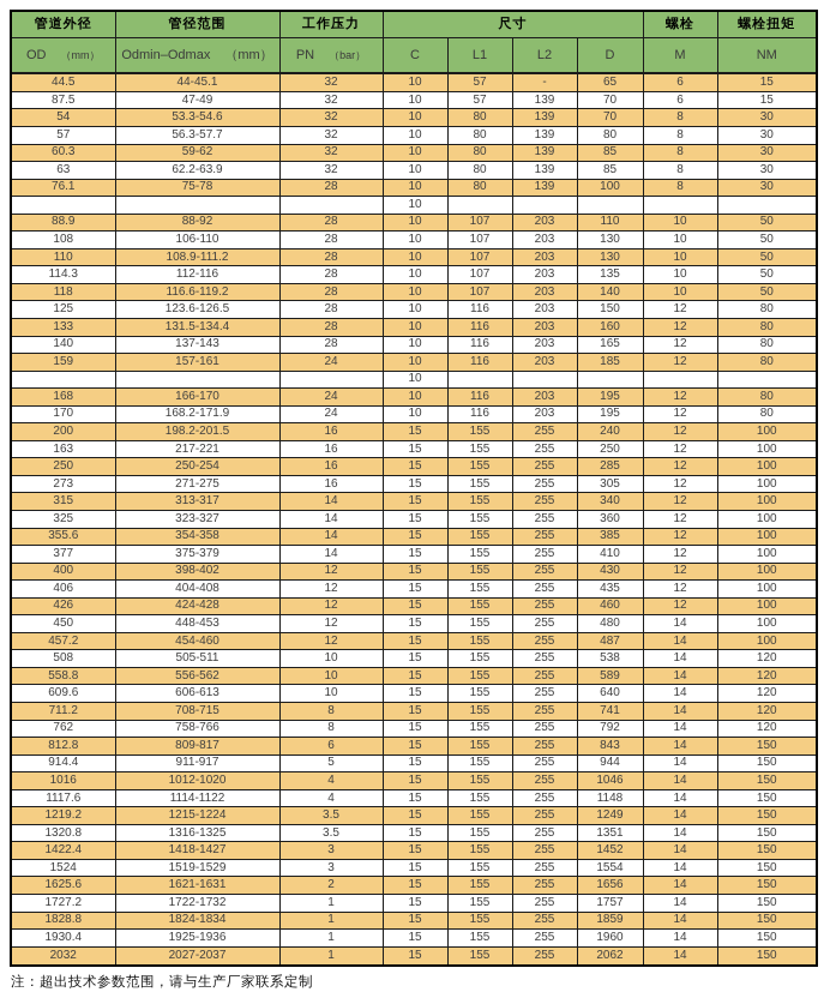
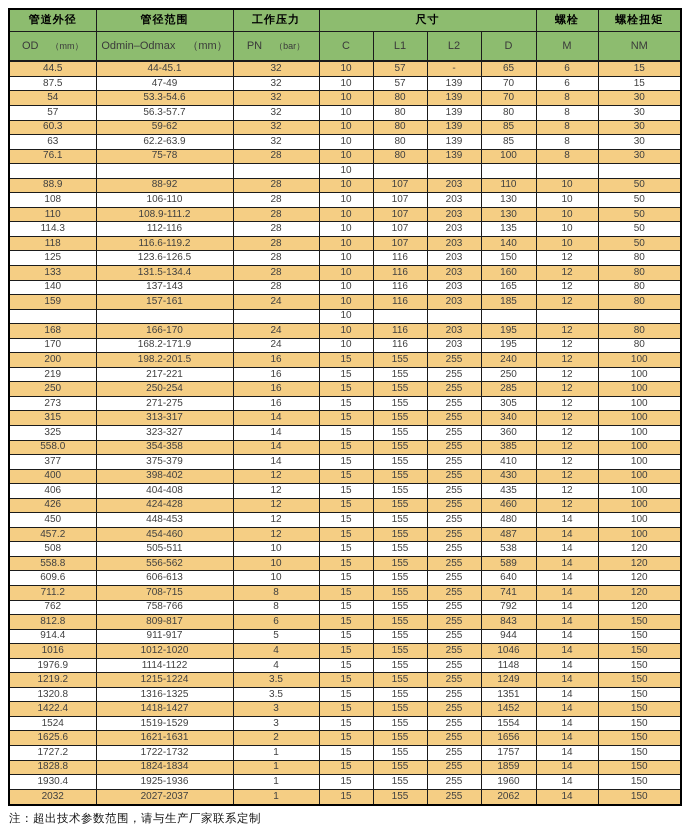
  管道外径	管径范围	工作压力	尺寸	螺栓	螺栓扭矩
  OD （mm）	Odmin–Odmax （mm）	PN （bar）	C	L1	L2	D	M	NM
  44.5	44-45.1	32	10	57	-	65	6	15
  87.5	47-49	32	10	57	139	70	6	15
  54	53.3-54.6	32	10	80	139	70	8	30
  57	56.3-57.7	32	10	80	139	80	8	30
  60.3	59-62	32	10	80	139	85	8	30
  63	62.2-63.9	32	10	80	139	85	8	30
  76.1	75-78	28	10	80	139	100	8	30
  			10
  88.9	88-92	28	10	107	203	110	10	50
  108	106-110	28	10	107	203	130	10	50
  110	108.9-111.2	28	10	107	203	130	10	50
  114.3	112-116	28	10	107	203	135	10	50
  118	116.6-119.2	28	10	107	203	140	10	50
  125	123.6-126.5	28	10	116	203	150	12	80
  133	131.5-134.4	28	10	116	203	160	12	80
  140	137-143	28	10	116	203	165	12	80
  159	157-161	24	10	116	203	185	12	80
  			10
  168	166-170	24	10	116	203	195	12	80
  170	168.2-171.9	24	10	116	203	195	12	80
  200	198.2-201.5	16	15	155	255	240	12	100
- 163	217-221	16	15	155	255	250	12	100
+ 219	217-221	16	15	155	255	250	12	100
  250	250-254	16	15	155	255	285	12	100
  273	271-275	16	15	155	255	305	12	100
  315	313-317	14	15	155	255	340	12	100
  325	323-327	14	15	155	255	360	12	100
- 355.6	354-358	14	15	155	255	385	12	100
+ 558.0	354-358	14	15	155	255	385	12	100
  377	375-379	14	15	155	255	410	12	100
  400	398-402	12	15	155	255	430	12	100
  406	404-408	12	15	155	255	435	12	100
  426	424-428	12	15	155	255	460	12	100
  450	448-453	12	15	155	255	480	14	100
  457.2	454-460	12	15	155	255	487	14	100
  508	505-511	10	15	155	255	538	14	120
  558.8	556-562	10	15	155	255	589	14	120
  609.6	606-613	10	15	155	255	640	14	120
  711.2	708-715	8	15	155	255	741	14	120
  762	758-766	8	15	155	255	792	14	120
  812.8	809-817	6	15	155	255	843	14	150
  914.4	911-917	5	15	155	255	944	14	150
  1016	1012-1020	4	15	155	255	1046	14	150
- 1117.6	1114-1122	4	15	155	255	1148	14	150
+ 1976.9	1114-1122	4	15	155	255	1148	14	150
  1219.2	1215-1224	3.5	15	155	255	1249	14	150
  1320.8	1316-1325	3.5	15	155	255	1351	14	150
  1422.4	1418-1427	3	15	155	255	1452	14	150
  1524	1519-1529	3	15	155	255	1554	14	150
  1625.6	1621-1631	2	15	155	255	1656	14	150
  1727.2	1722-1732	1	15	155	255	1757	14	150
  1828.8	1824-1834	1	15	155	255	1859	14	150
  1930.4	1925-1936	1	15	155	255	1960	14	150
  2032	2027-2037	1	15	155	255	2062	14	150
  注：超出技术参数范围，请与生产厂家联系定制
